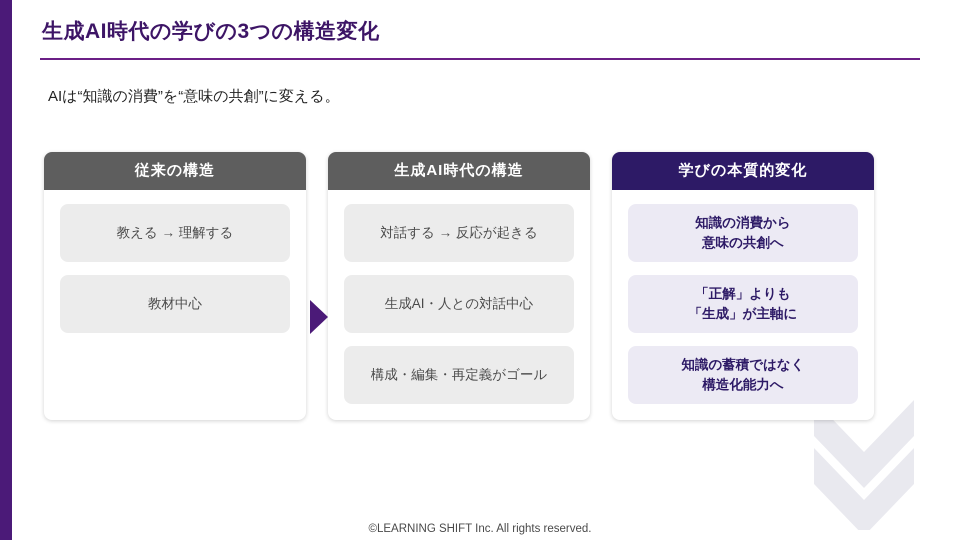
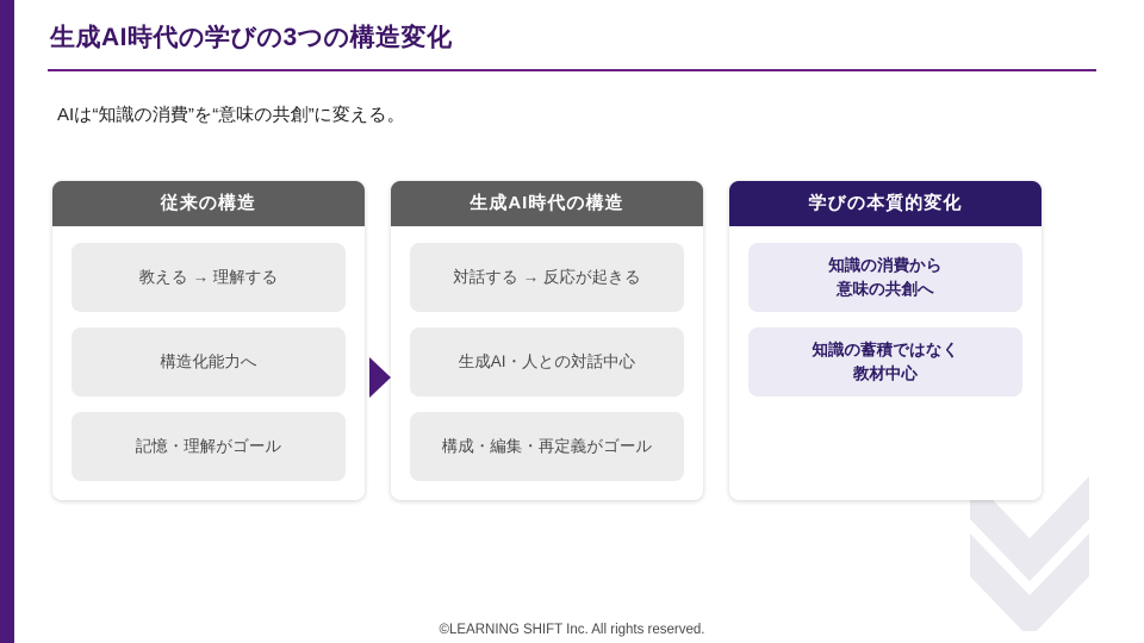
  生成AI時代の学びの3つの構造変化
  AIは“知識の消費”を“意味の共創”に変える。
  従来の構造
  教える → 理解する
- 教材中心
+ 構造化能力へ
+ 記憶・理解がゴール
  生成AI時代の構造
  対話する → 反応が起きる
  生成AI・人との対話中心
  構成・編集・再定義がゴール
  学びの本質的変化
  知識の消費から
  意味の共創へ
- 「正解」よりも
- 「生成」が主軸に
  知識の蓄積ではなく
- 構造化能力へ
+ 教材中心
  ©LEARNING SHIFT Inc. All rights reserved.
